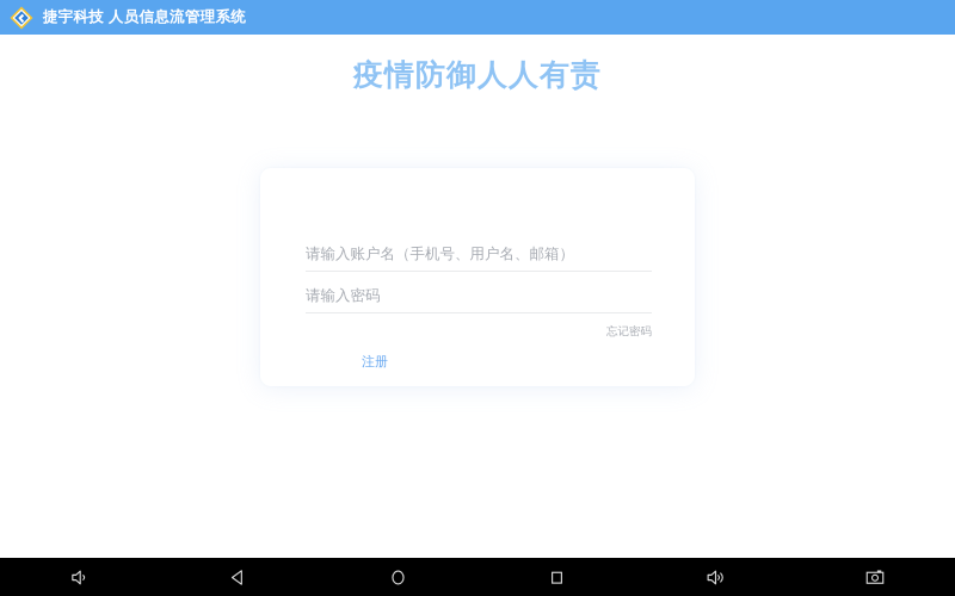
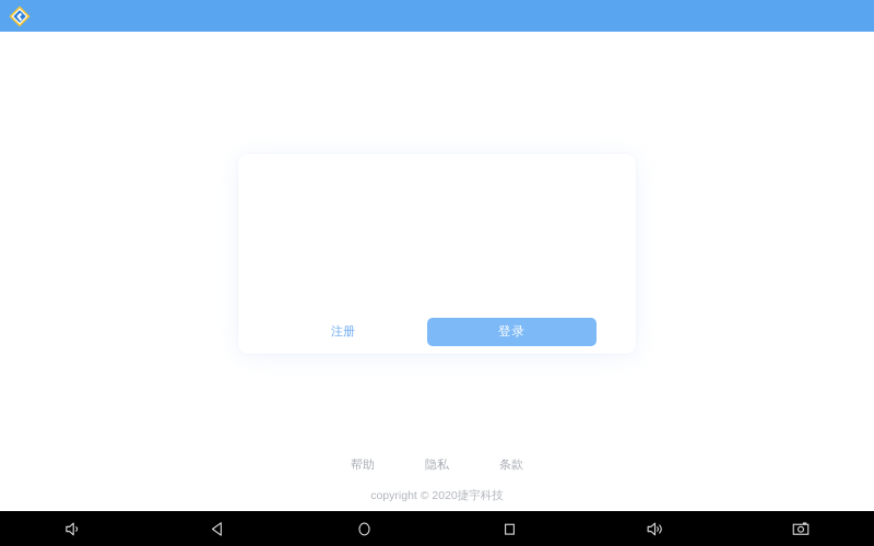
- 捷宇科技 人员信息流管理系统
- 疫情防御人人有责
- 请输入账户名（手机号、用户名、邮箱）
- 请输入密码
- 忘记密码
  注册
+ 登录
+ 帮助 隐私 条款
+ copyright © 2020捷宇科技
